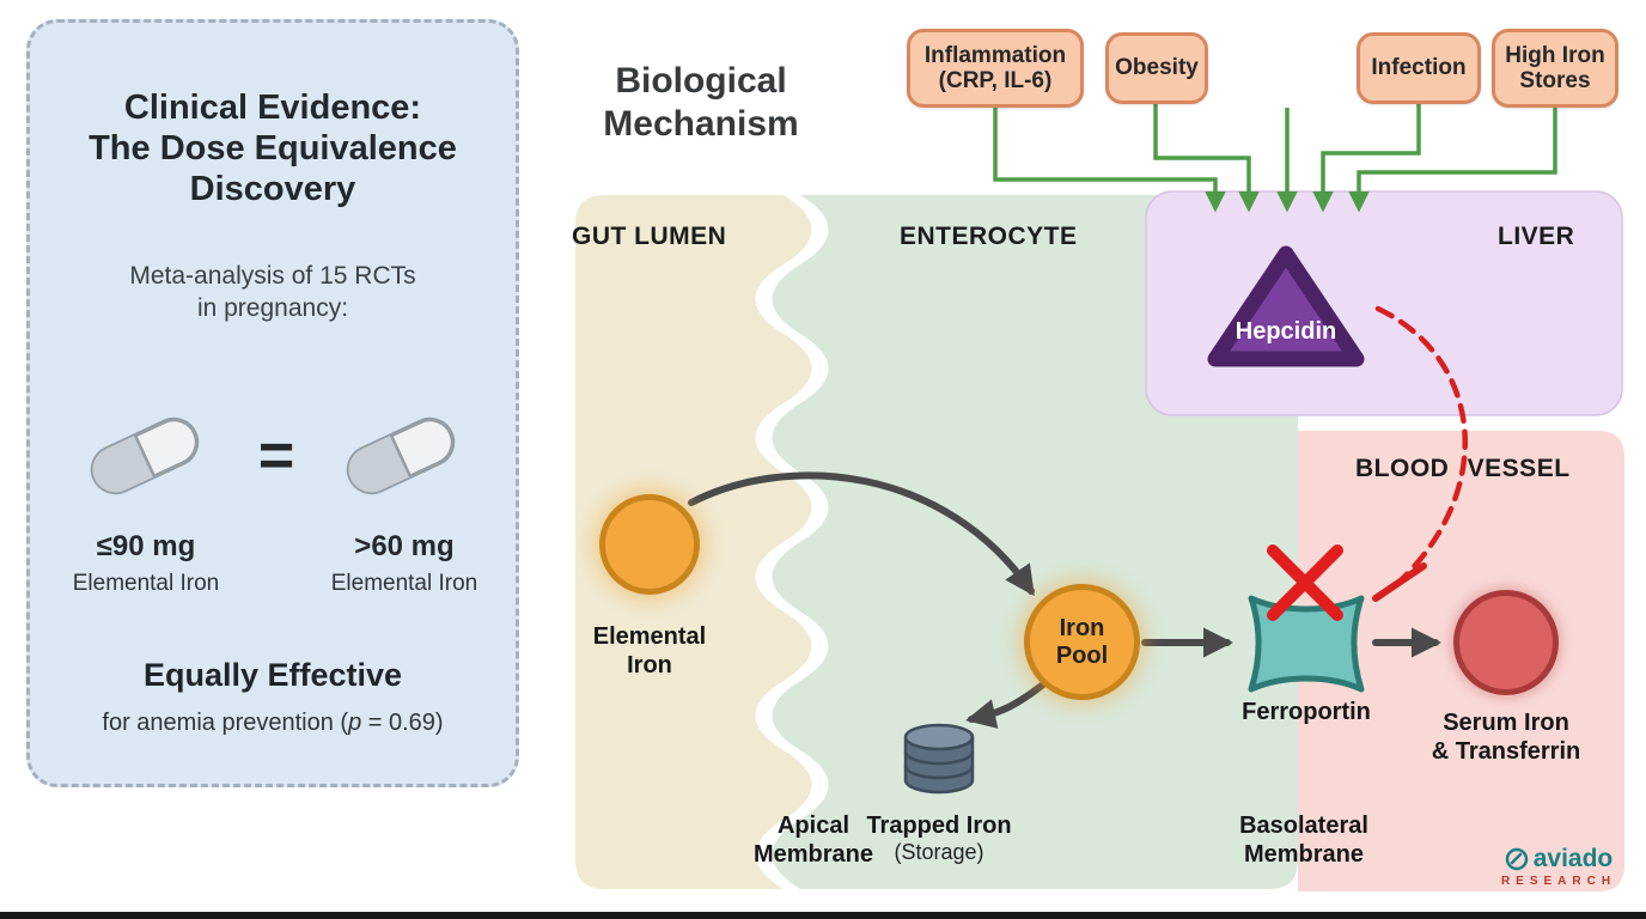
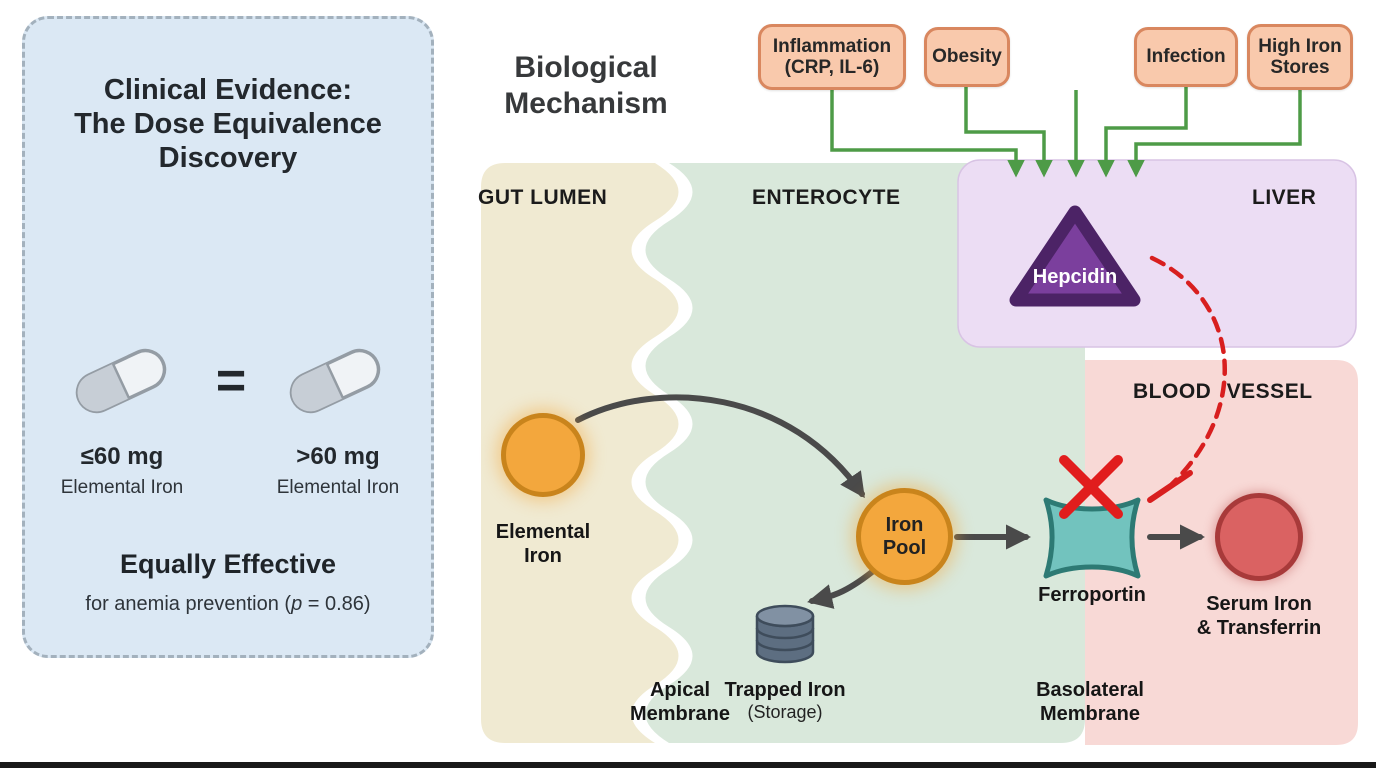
  Clinical Evidence:
  The Dose Equivalence
  Discovery
- Meta-analysis of 15 RCTs
- in pregnancy:
  =
- ≤90 mg
+ ≤60 mg
  Elemental Iron
  >60 mg
  Elemental Iron
  Equally Effective
- for anemia prevention (p = 0.69)
+ for anemia prevention (p = 0.86)
  Biological
  Mechanism
  GUT LUMEN
  ENTEROCYTE
  LIVER
  BLOOD VESSEL
  Inflammation
  (CRP, IL-6)
  Obesity
  Infection
  High Iron
  Stores
  Hepcidin
  Iron
  Pool
  Elemental
  Iron
  Trapped Iron
  (Storage)
  Ferroportin
  Serum Iron
  & Transferrin
  Apical
  Membrane
  Basolateral
  Membrane
- aviado
- RESEARCH
